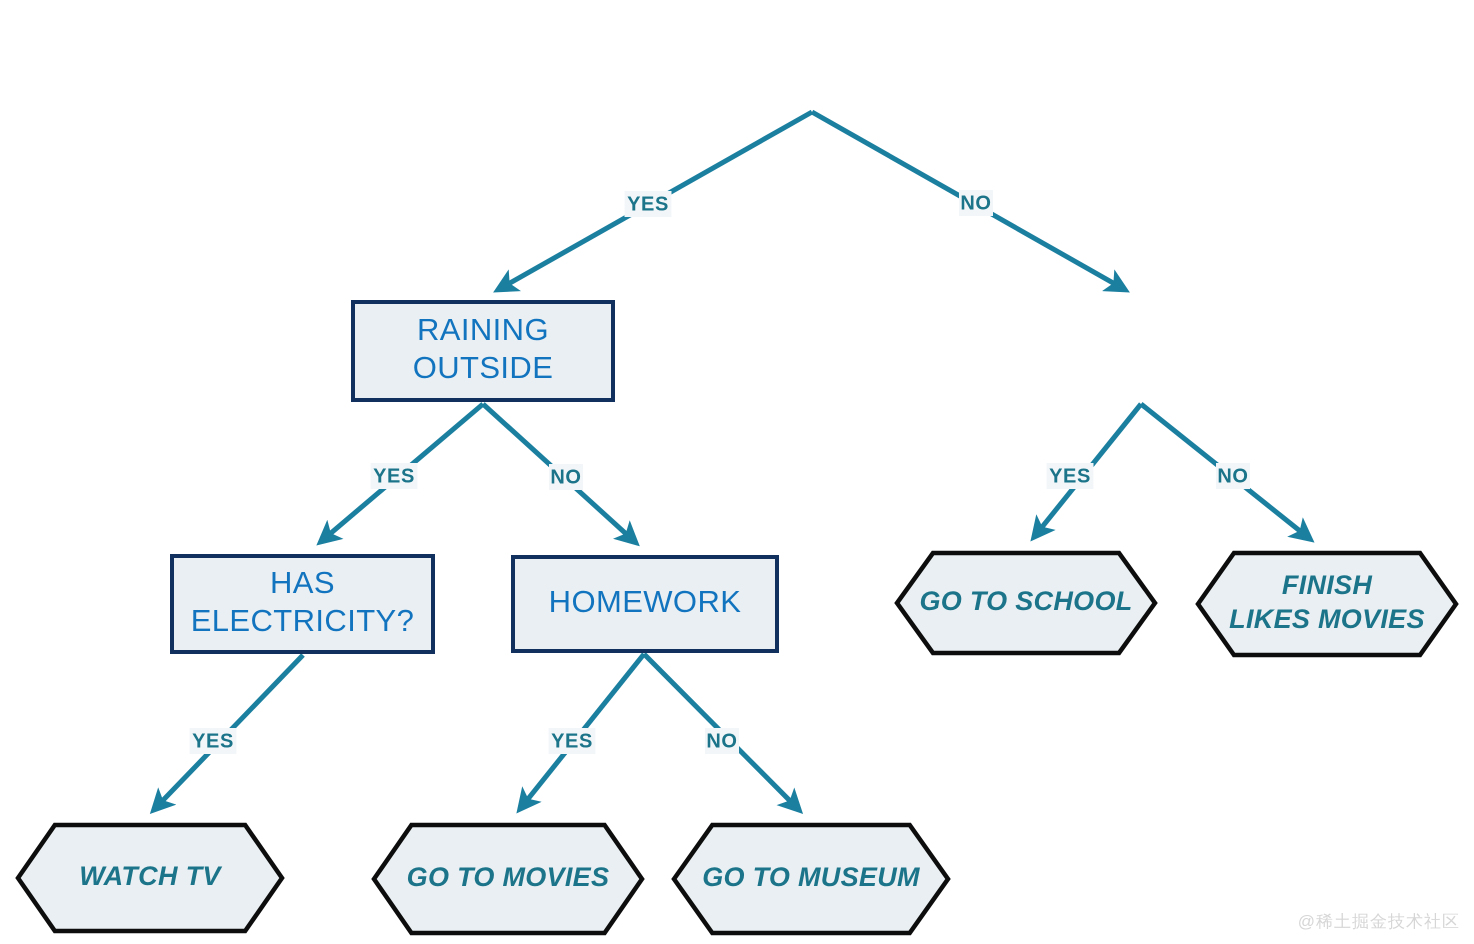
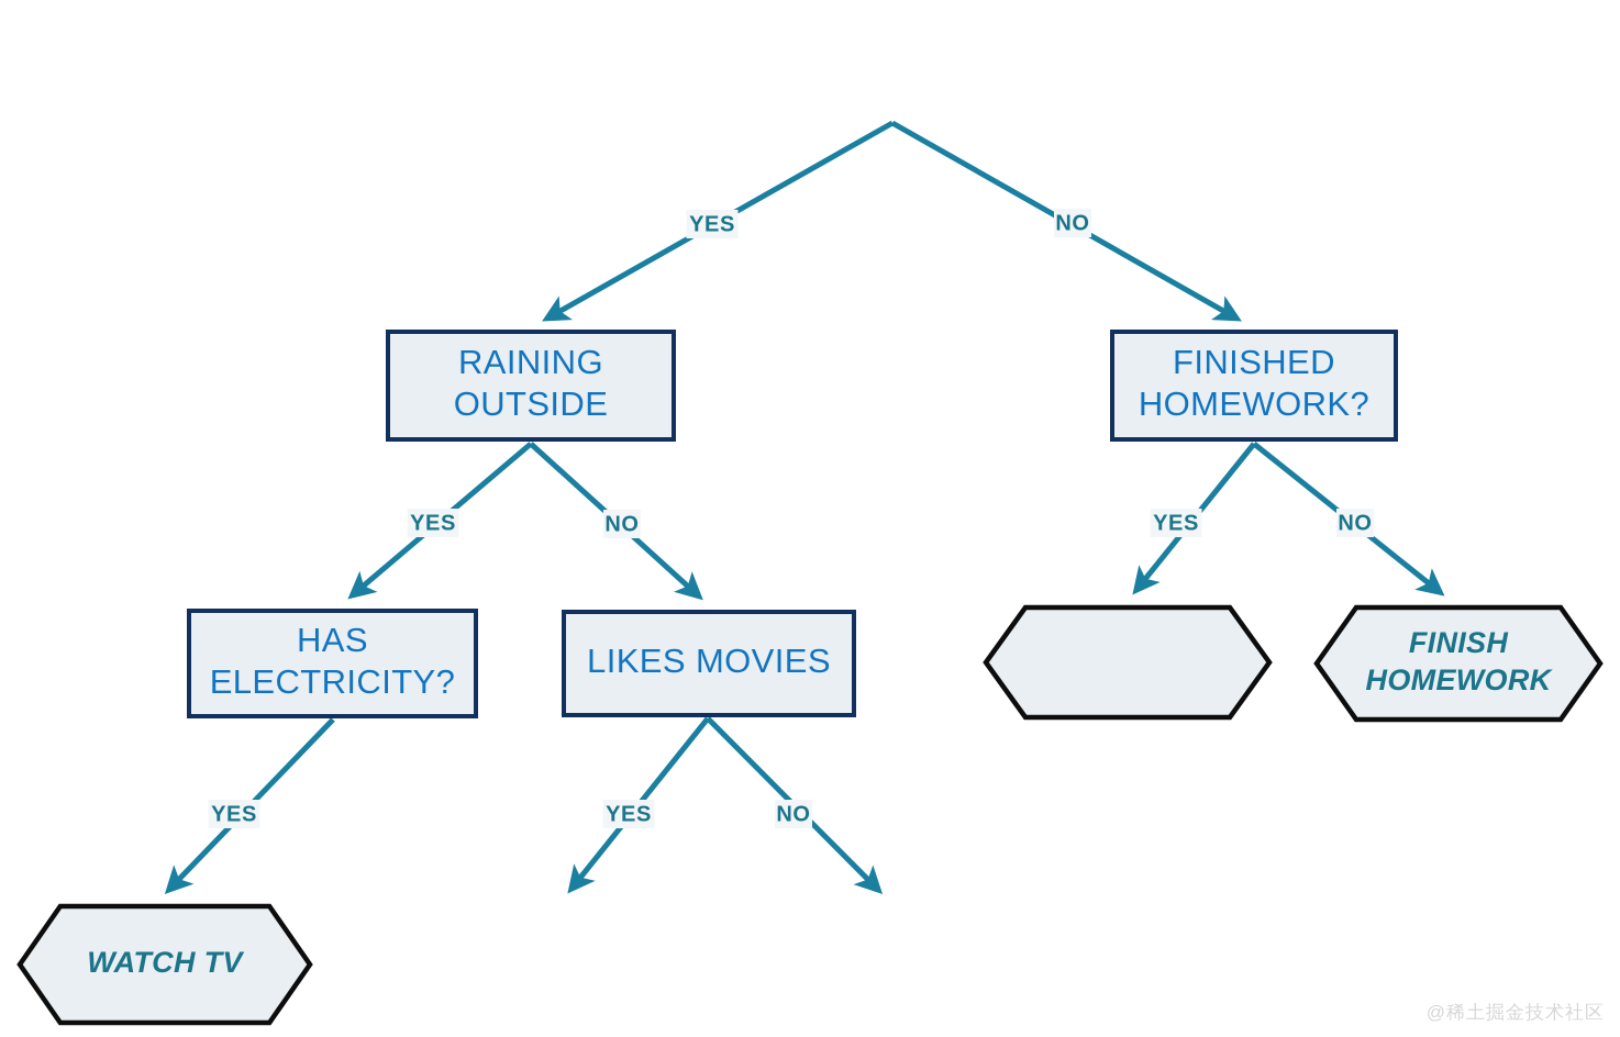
  RAINING
  OUTSIDE
+ FINISHED
+ HOMEWORK?
  HAS
  ELECTRICITY?
- HOMEWORK
+ LIKES MOVIES
- GO TO SCHOOL
  FINISH
- LIKES MOVIES
+ HOMEWORK
  WATCH TV
- GO TO MOVIES
- GO TO MUSEUM
  YES
  NO
  YES
  NO
  YES
  NO
  YES
  YES
  NO
  @稀土掘金技术社区
